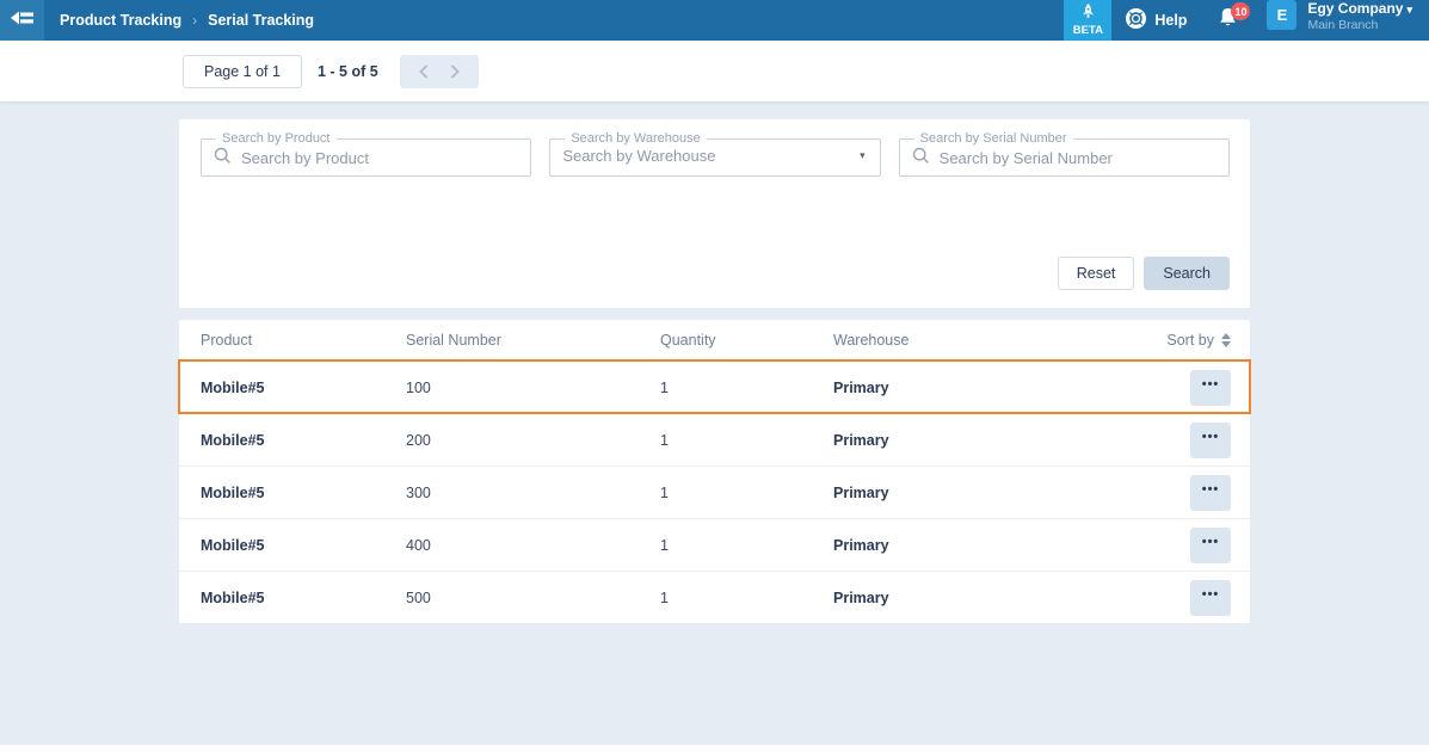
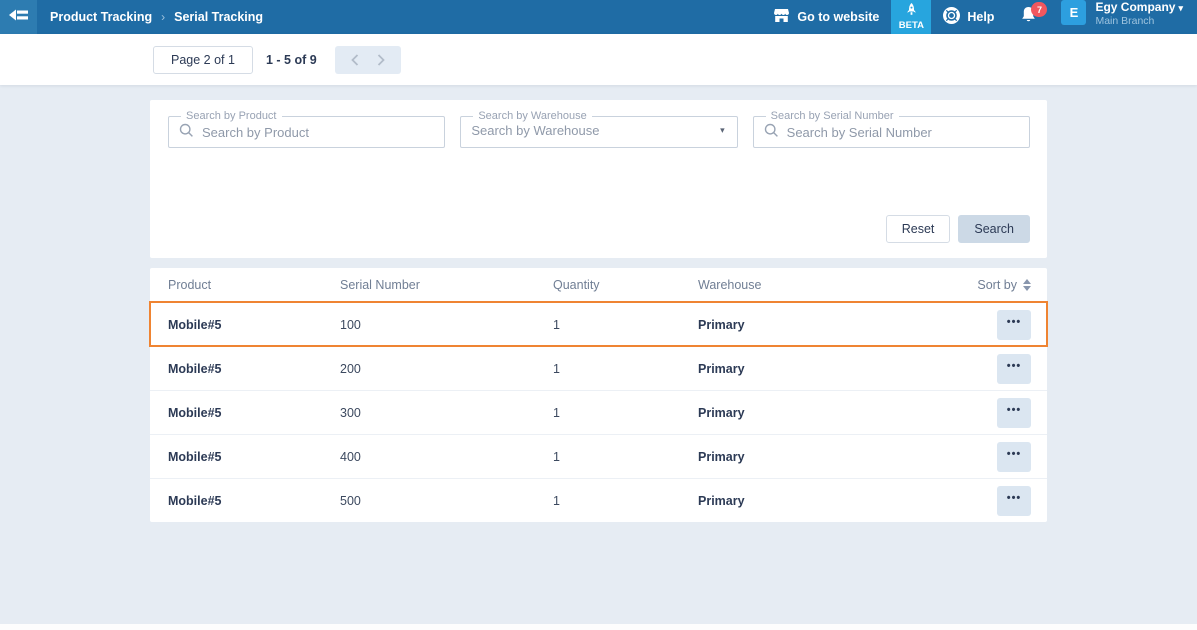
  Product Tracking
  ›
  Serial Tracking
+ Go to website
  BETA
  Help
- 10
+ 7
  E
  Egy Company ▾
  Main Branch
- Page 1 of 1
+ Page 2 of 1
- 1 - 5 of 5
+ 1 - 5 of 9
  Search by Product
  Search by Product
  Search by Warehouse
  Search by Warehouse
  ▾
  Search by Serial Number
  Search by Serial Number
  Reset
  Search
  Product
  Serial Number
  Quantity
  Warehouse
  Sort by
  Mobile#5
  100
  1
  Primary
  •••
  Mobile#5
  200
  1
  Primary
  •••
  Mobile#5
  300
  1
  Primary
  •••
  Mobile#5
  400
  1
  Primary
  •••
  Mobile#5
  500
  1
  Primary
  •••
